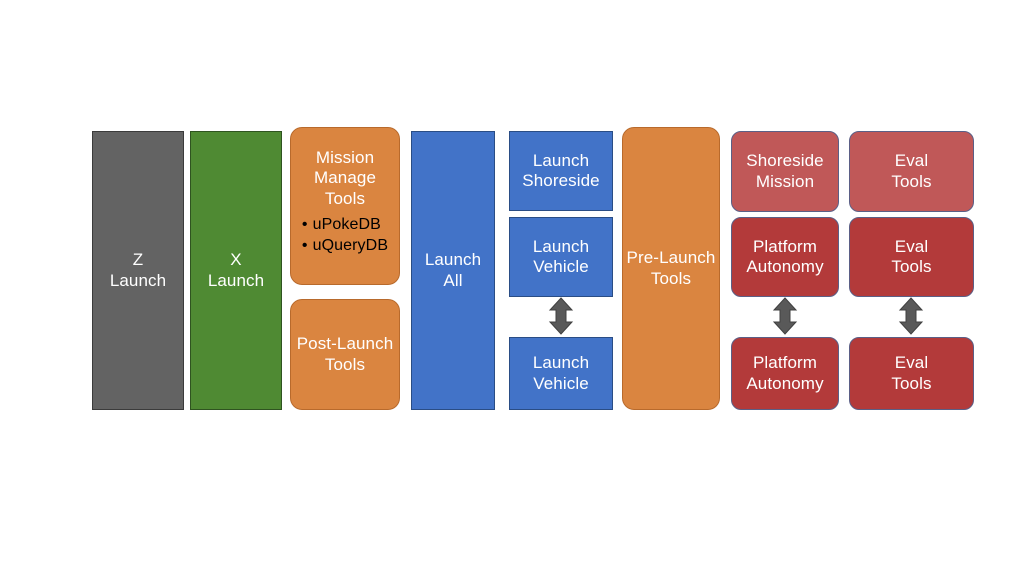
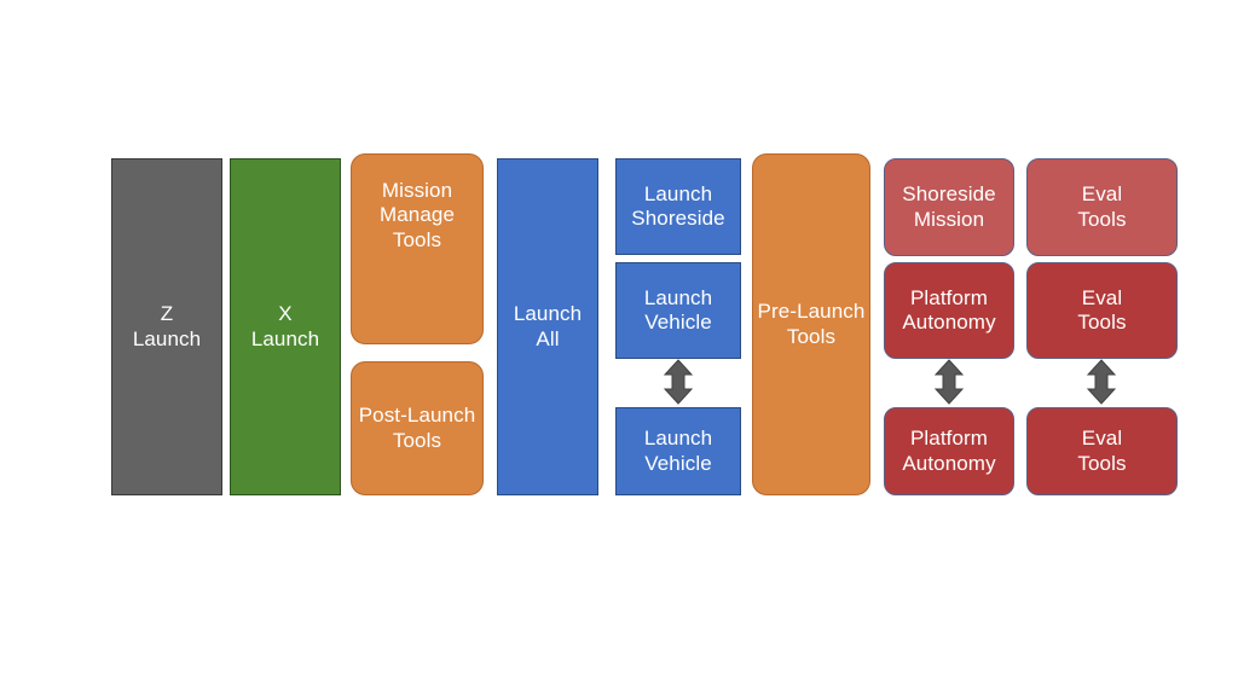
  Z
  Launch
  X
  Launch
  Mission
  Manage
  Tools
- uPokeDB
- uQueryDB
  Post-Launch
  Tools
  Launch
  All
  Launch
  Shoreside
  Launch
  Vehicle
  Launch
  Vehicle
  Pre-Launch
  Tools
  Shoreside
  Mission
  Platform
  Autonomy
  Platform
  Autonomy
  Eval
  Tools
  Eval
  Tools
  Eval
  Tools
